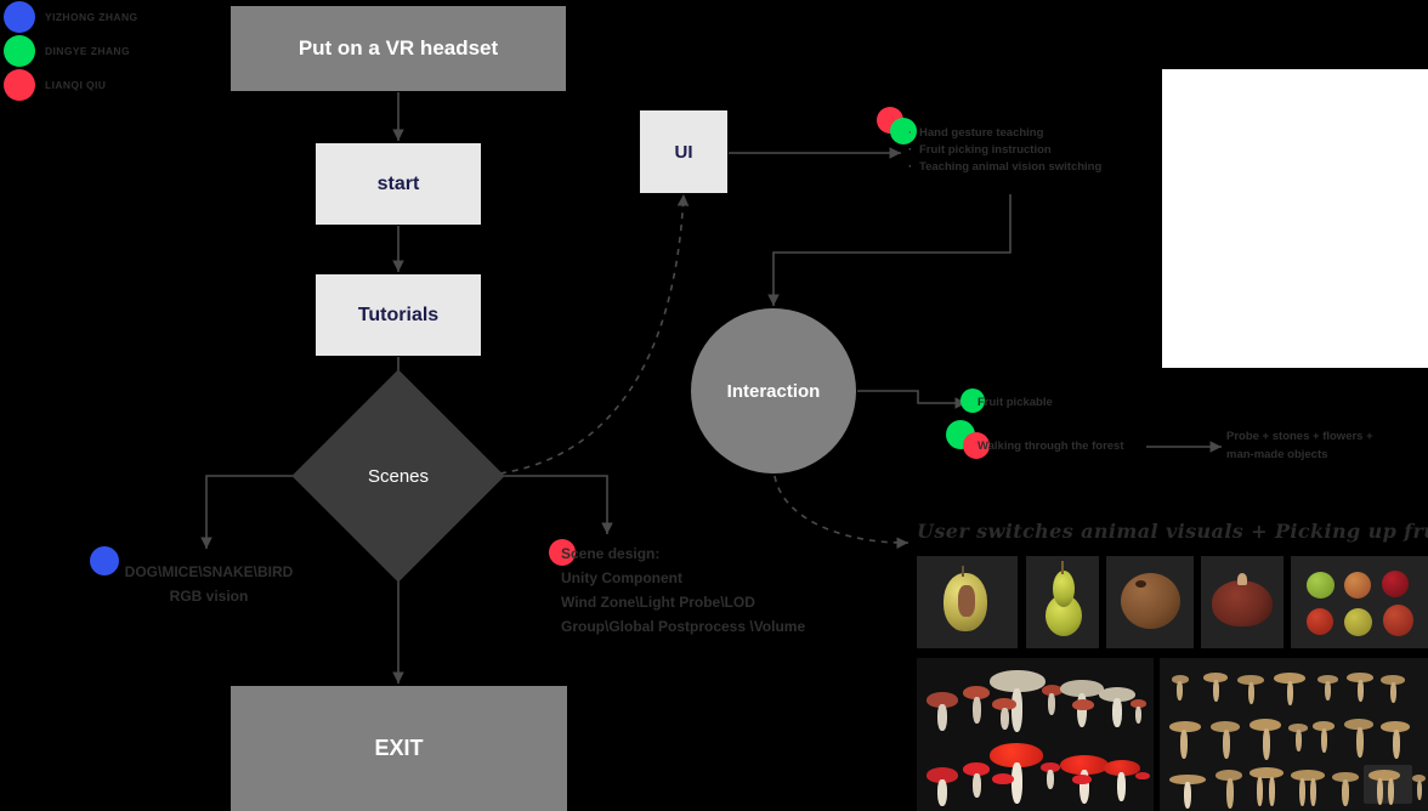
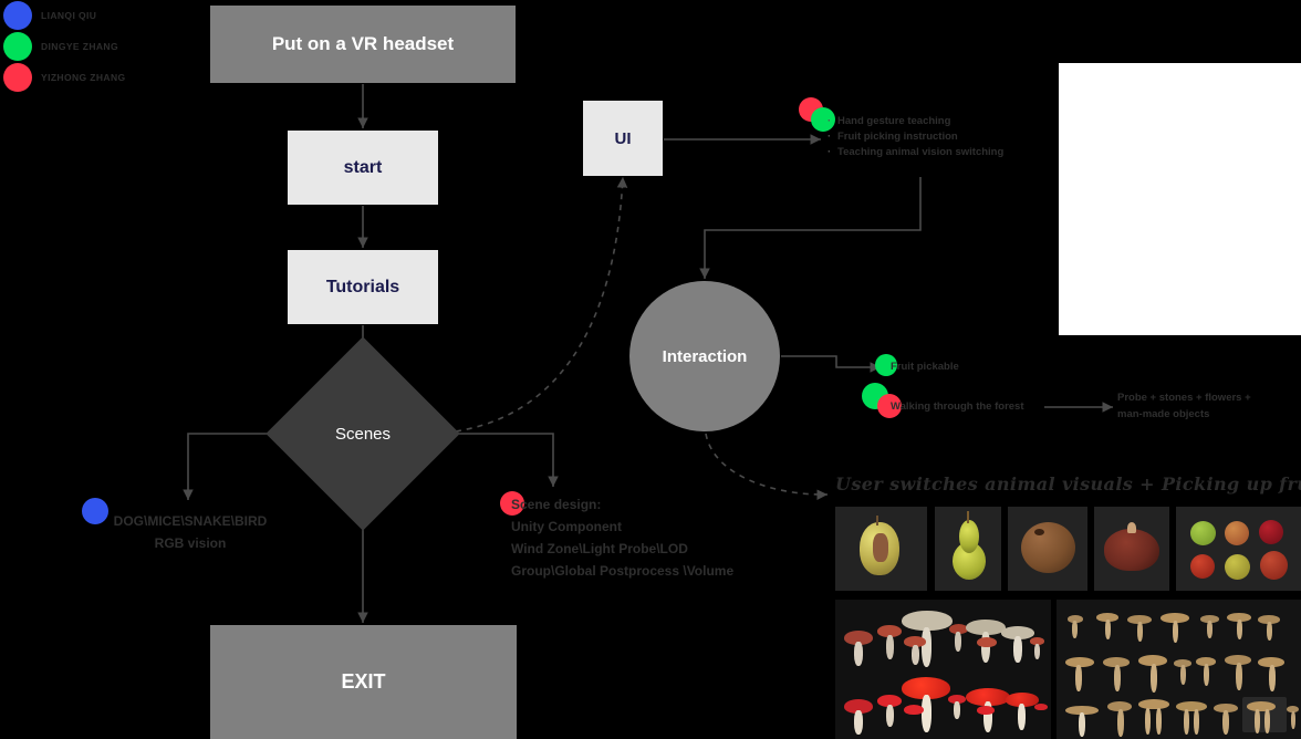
- YIZHONG ZHANG
+ LIANQI QIU
  DINGYE ZHANG
- LIANQI QIU
+ YIZHONG ZHANG
  Put on a VR headset
  start
  Tutorials
  EXIT
  UI
  Scenes
  Interaction
  · Hand gesture teaching
  · Fruit picking instruction
  · Teaching animal vision switching
  Fruit pickable
  Walking through the forest
  Probe + stones + flowers +
  man-made objects
  DOG\MICE\SNAKE\BIRD
  RGB vision
  Scene design:
  Unity Component
  Wind Zone\Light Probe\LOD
  Group\Global Postprocess \Volume
  User switches animal visuals + Picking up fr
